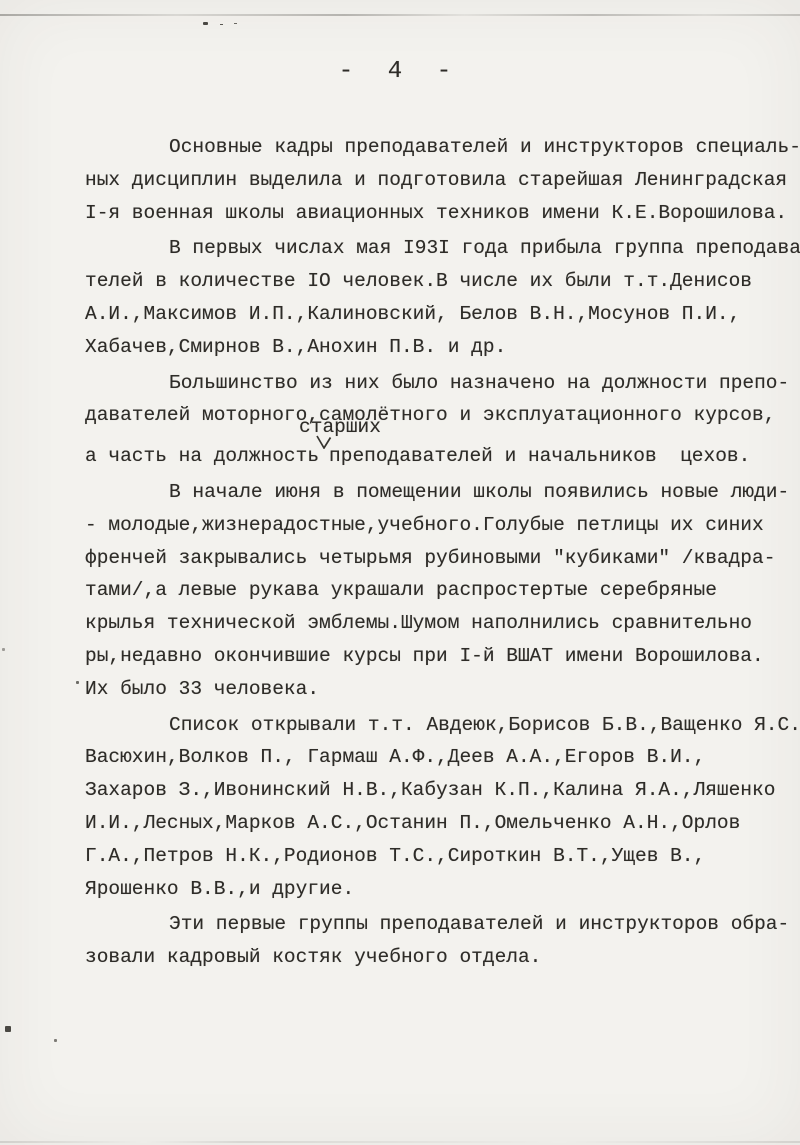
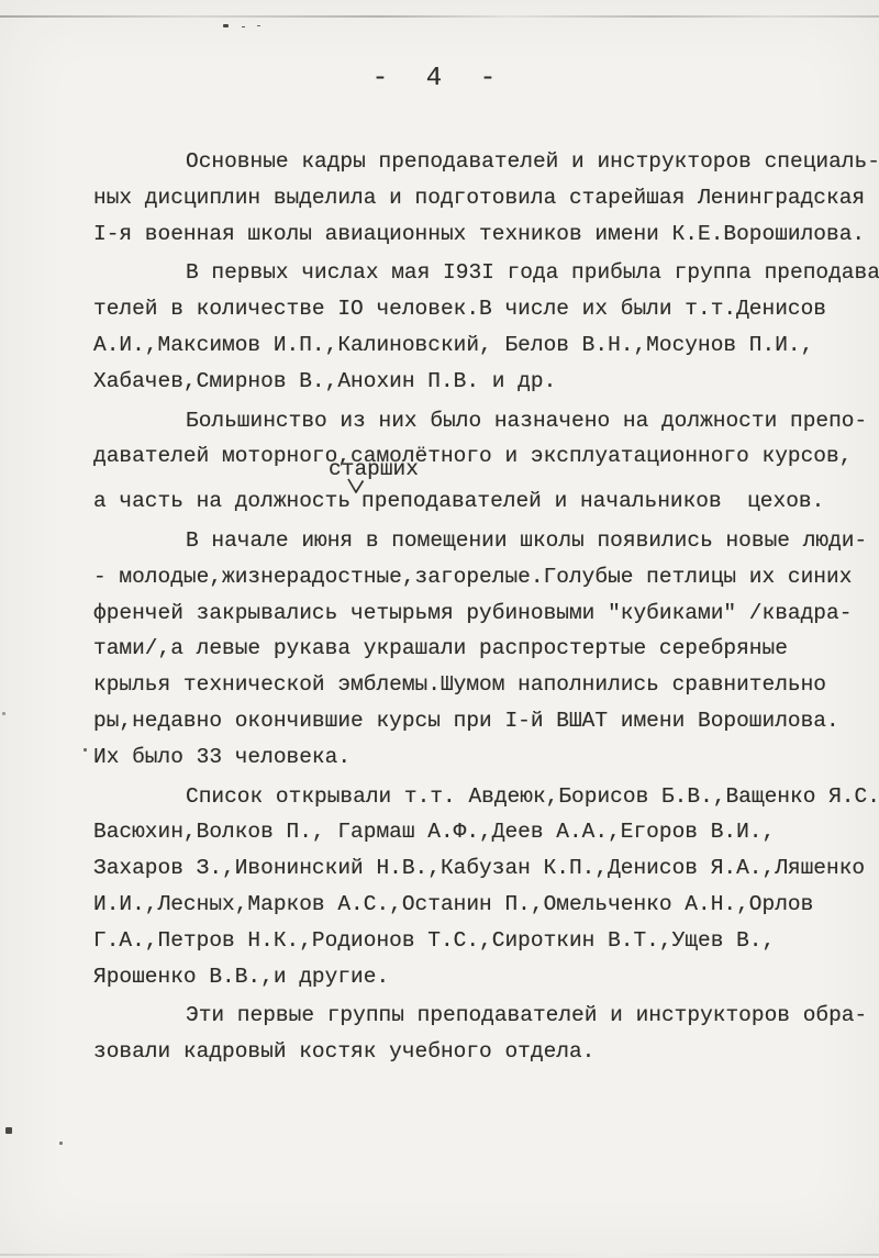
  - 4 -
  Основные кадры преподавателей и инструкторов специаль-
  ных дисциплин выделила и подготовила старейшая Ленинградская
  I-я военная школы авиационных техников имени К.Е.Ворошилова.
  В первых числах мая I93I года прибыла группа преподава
  телей в количестве IO человек.В числе их были т.т.Денисов
  А.И.,Максимов И.П.,Калиновский, Белов В.Н.,Мосунов П.И.,
  Хабачев,Смирнов В.,Анохин П.В. и др.
  Большинство из них было назначено на должности препо-
  давателей моторного,самолётного и эксплуатационного курсов,
  а часть на должность
  старших
  преподавателей и начальников цехов.
  В начале июня в помещении школы появились новые люди-
- - молодые,жизнерадостные,учебного.Голубые петлицы их синих
+ - молодые,жизнерадостные,загорелые.Голубые петлицы их синих
  френчей закрывались четырьмя рубиновыми "кубиками" /квадра-
  тами/,а левые рукава украшали распростертые серебряные
  крылья технической эмблемы.Шумом наполнились сравнительно
  ры,недавно окончившие курсы при I-й ВШАТ имени Ворошилова.
  Их было 33 человека.
  Список открывали т.т. Авдеюк,Борисов Б.В.,Ващенко Я.С.
  Васюхин,Волков П., Гармаш А.Ф.,Деев А.А.,Егоров В.И.,
- Захаров З.,Ивонинский Н.В.,Кабузан К.П.,Калина Я.А.,Ляшенко
+ Захаров З.,Ивонинский Н.В.,Кабузан К.П.,Денисов Я.А.,Ляшенко
  И.И.,Лесных,Марков А.С.,Останин П.,Омельченко А.Н.,Орлов
  Г.А.,Петров Н.К.,Родионов Т.С.,Сироткин В.Т.,Ущев В.,
  Ярошенко В.В.,и другие.
  Эти первые группы преподавателей и инструкторов обра-
  зовали кадровый костяк учебного отдела.
